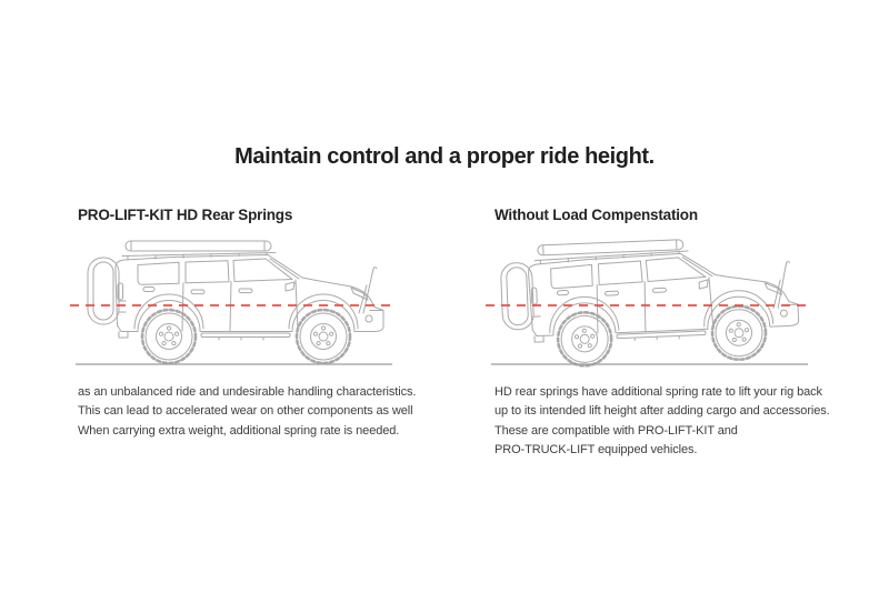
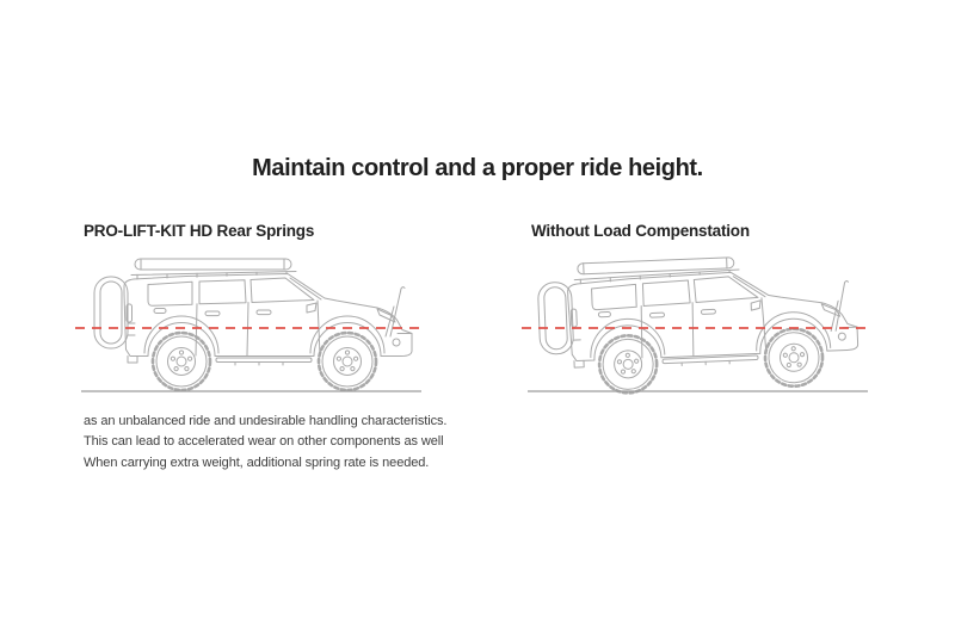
  Maintain control and a proper ride height.
  PRO-LIFT-KIT HD Rear Springs
  Without Load Compenstation
  as an unbalanced ride and undesirable handling characteristics.
  This can lead to accelerated wear on other components as well
  When carrying extra weight, additional spring rate is needed.
- HD rear springs have additional spring rate to lift your rig back
- up to its intended lift height after adding cargo and accessories.
- These are compatible with PRO-LIFT-KIT and
- PRO-TRUCK-LIFT equipped vehicles.
